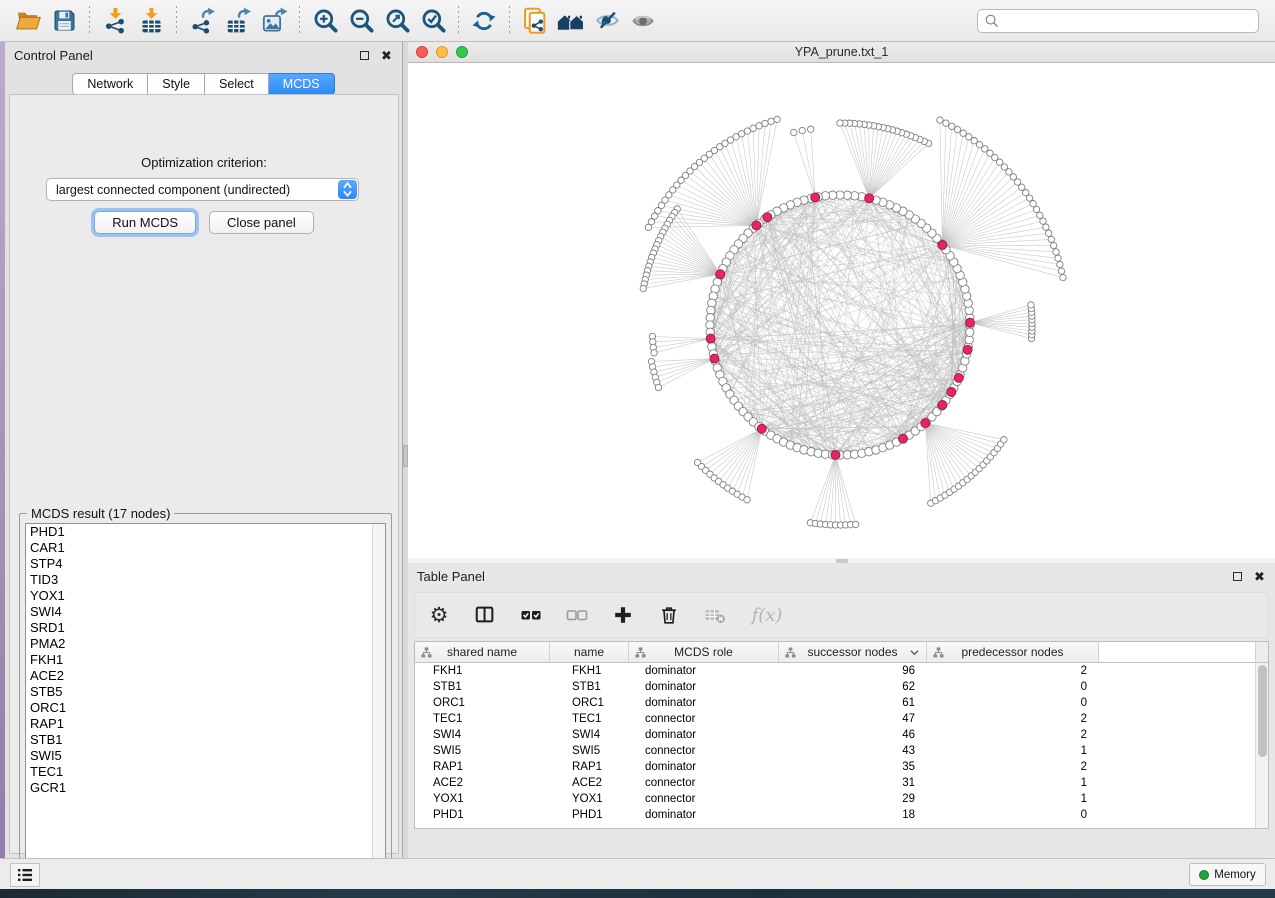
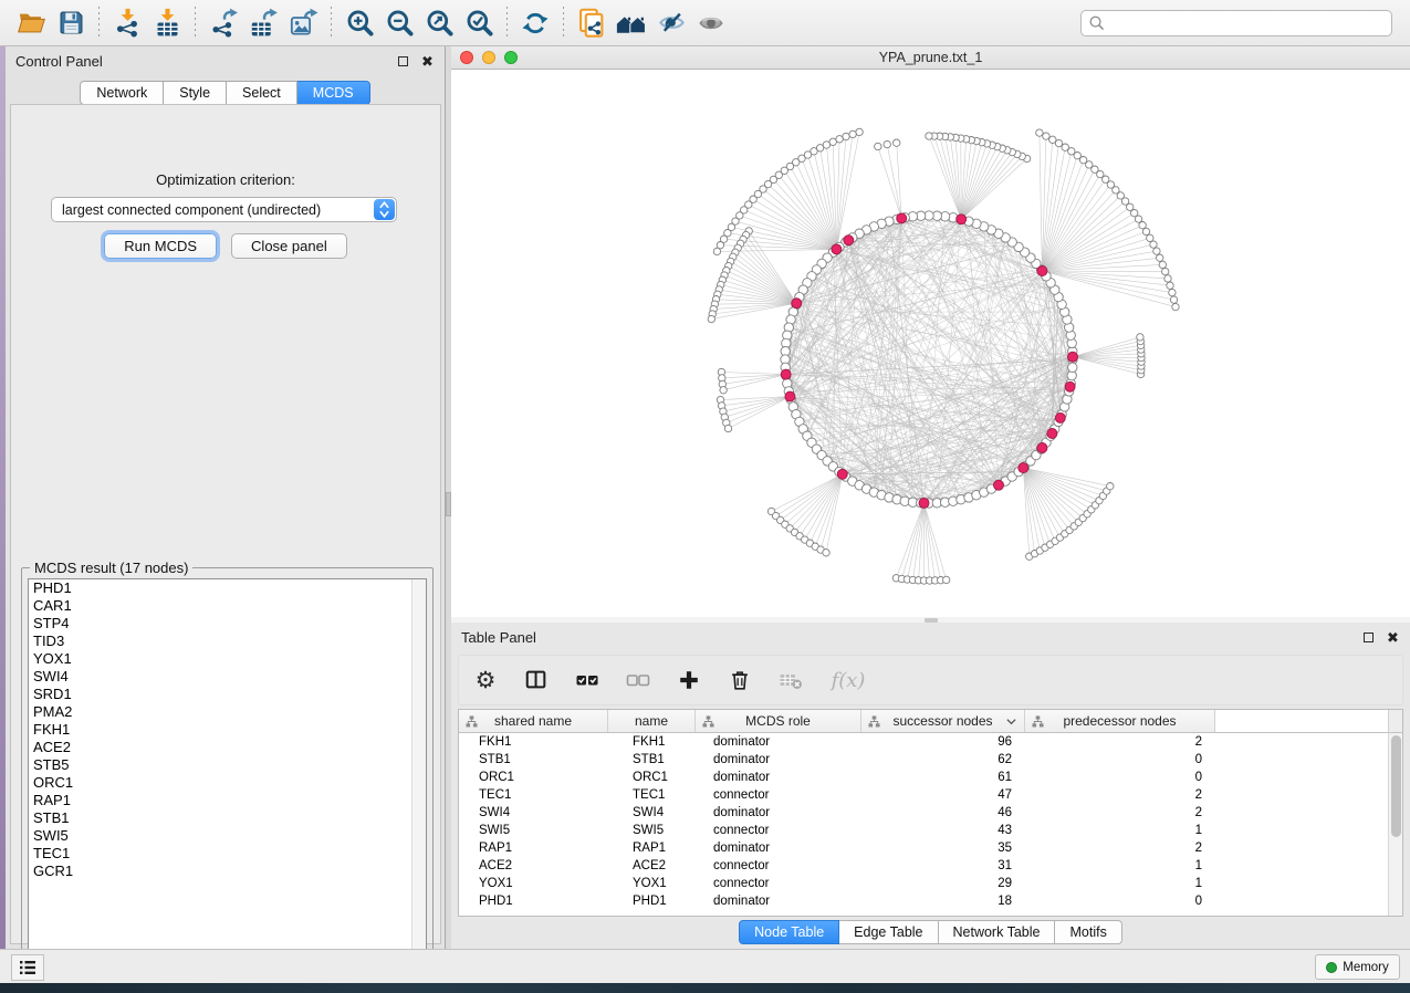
  Control Panel
  ✖
  Network
  Style
  Select
  MCDS
  Optimization criterion:
  largest connected component (undirected)
  Run MCDS
  Close panel
  MCDS result (17 nodes)
  PHD1
  CAR1
  STP4
  TID3
  YOX1
  SWI4
  SRD1
  PMA2
  FKH1
  ACE2
  STB5
  ORC1
  RAP1
  STB1
  SWI5
  TEC1
  GCR1
  YPA_prune.txt_1
  Table Panel
  ✖
  ⚙
  f(x)
  shared name
  name
  MCDS role
  successor nodes
  predecessor nodes
  FKH1
  FKH1
  dominator
  96
  2
  STB1
  STB1
  dominator
  62
  0
  ORC1
  ORC1
  dominator
  61
  0
  TEC1
  TEC1
  connector
  47
  2
  SWI4
  SWI4
  dominator
  46
  2
  SWI5
  SWI5
  connector
  43
  1
  RAP1
  RAP1
  dominator
  35
  2
  ACE2
  ACE2
  connector
  31
  1
  YOX1
  YOX1
  connector
  29
  1
  PHD1
  PHD1
  dominator
  18
  0
+ Node Table
+ Edge Table
+ Network Table
+ Motifs
  Memory
